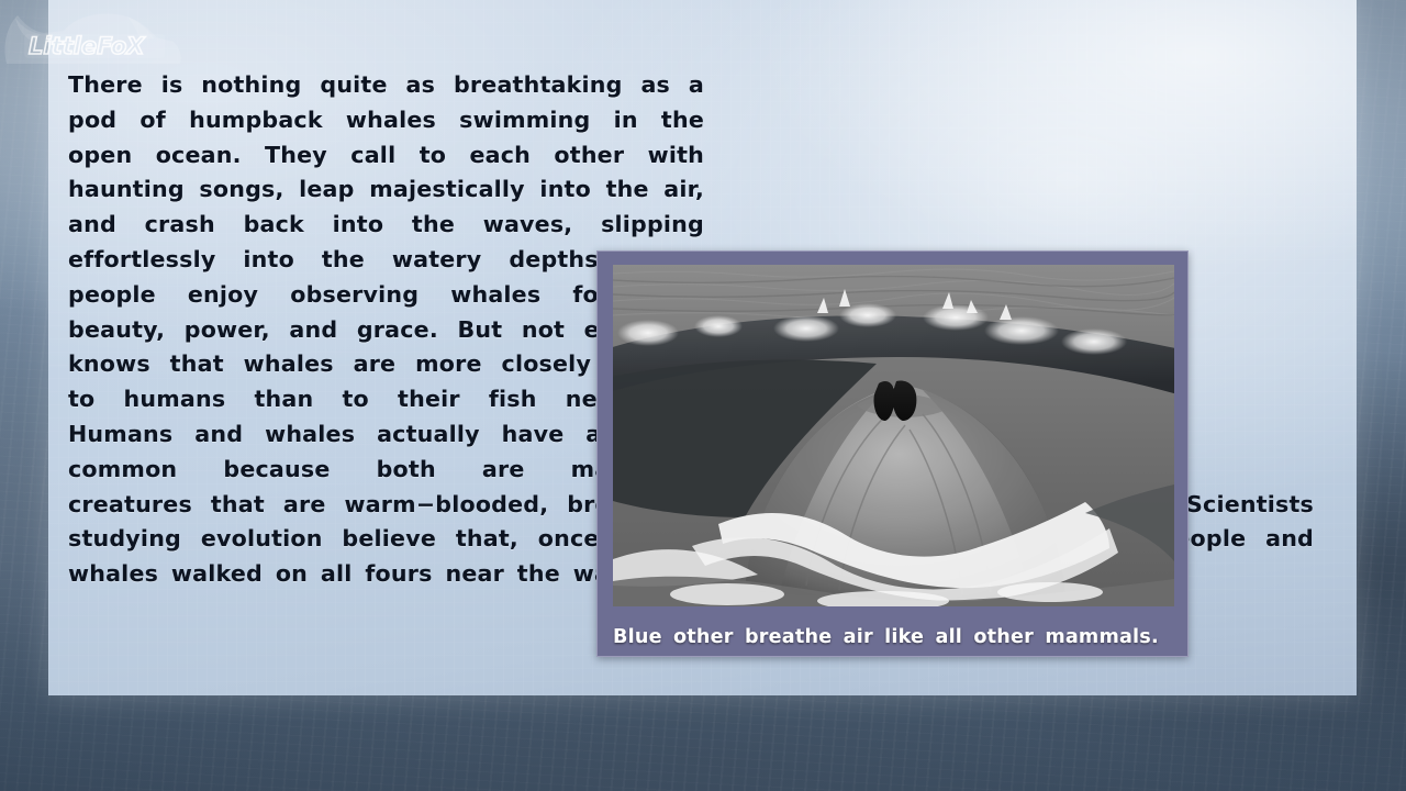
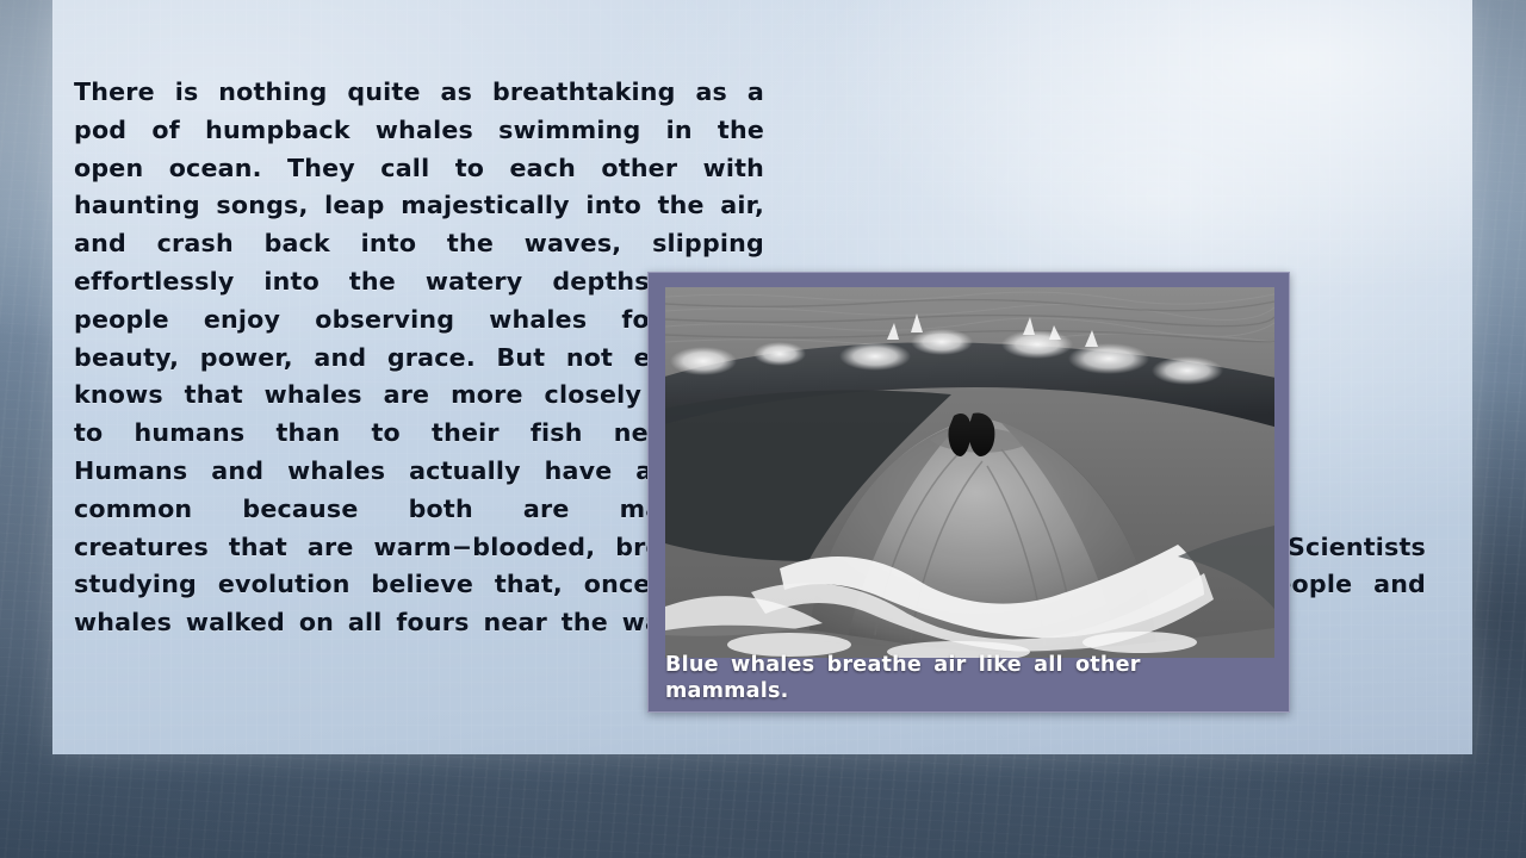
- LittleFoX
  There is nothing quite as breathtaking as a pod of humpback whales swimming in the open ocean. They call to each other with haunting songs, leap majestically into the air, and crash back into the waves, slipping effortlessly into the watery depths people enjoy observing whales fo beauty, power, and grace. But not e knows that whales are more closely to humans than to their fish ne Humans and whales actually have a common because both are m creatures that are warm−blooded, br Scientists studying evolution believe that, onceople and whales walked on all fours near the w
- Blue other breathe air like all other mammals.
+ Blue whales breathe air like all other mammals.
